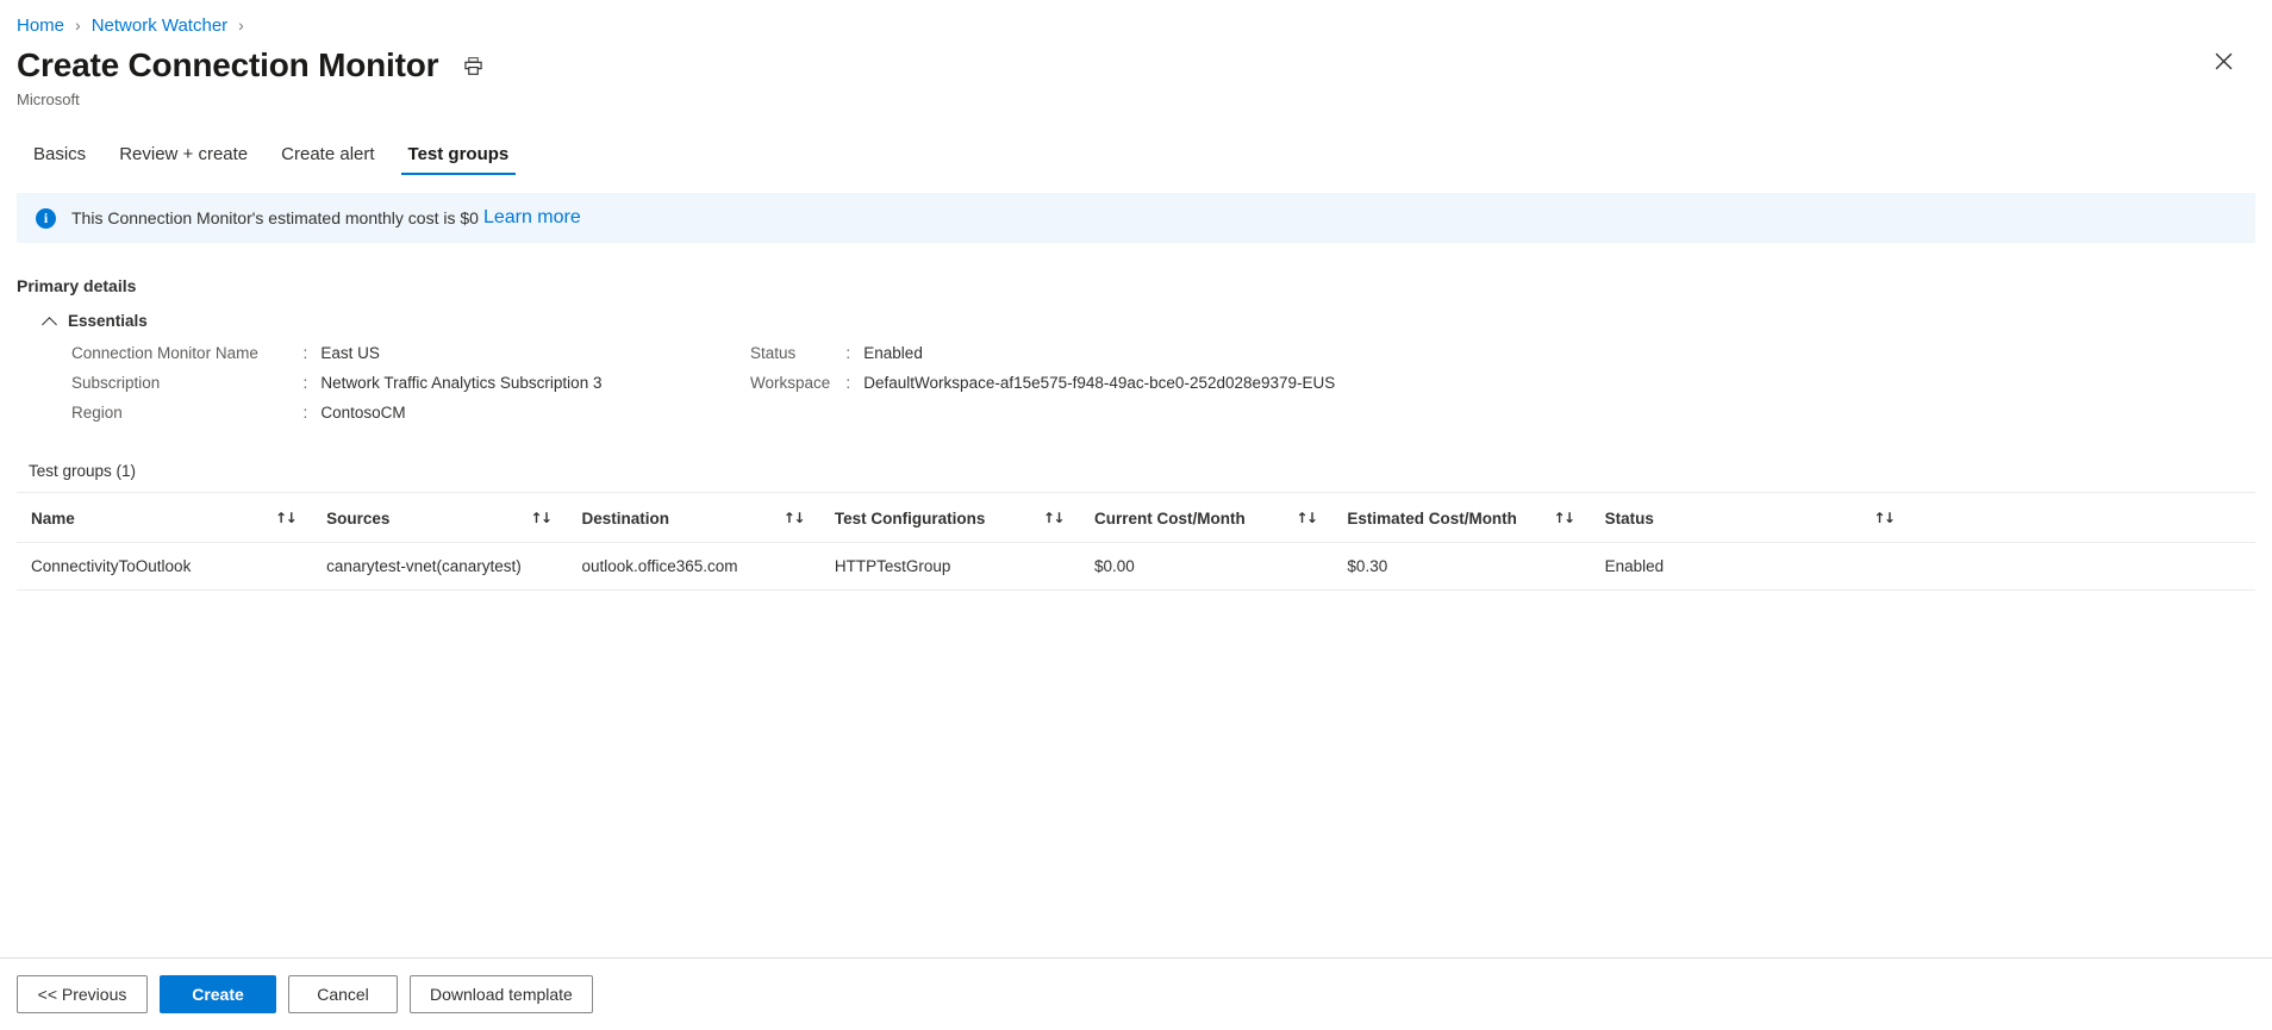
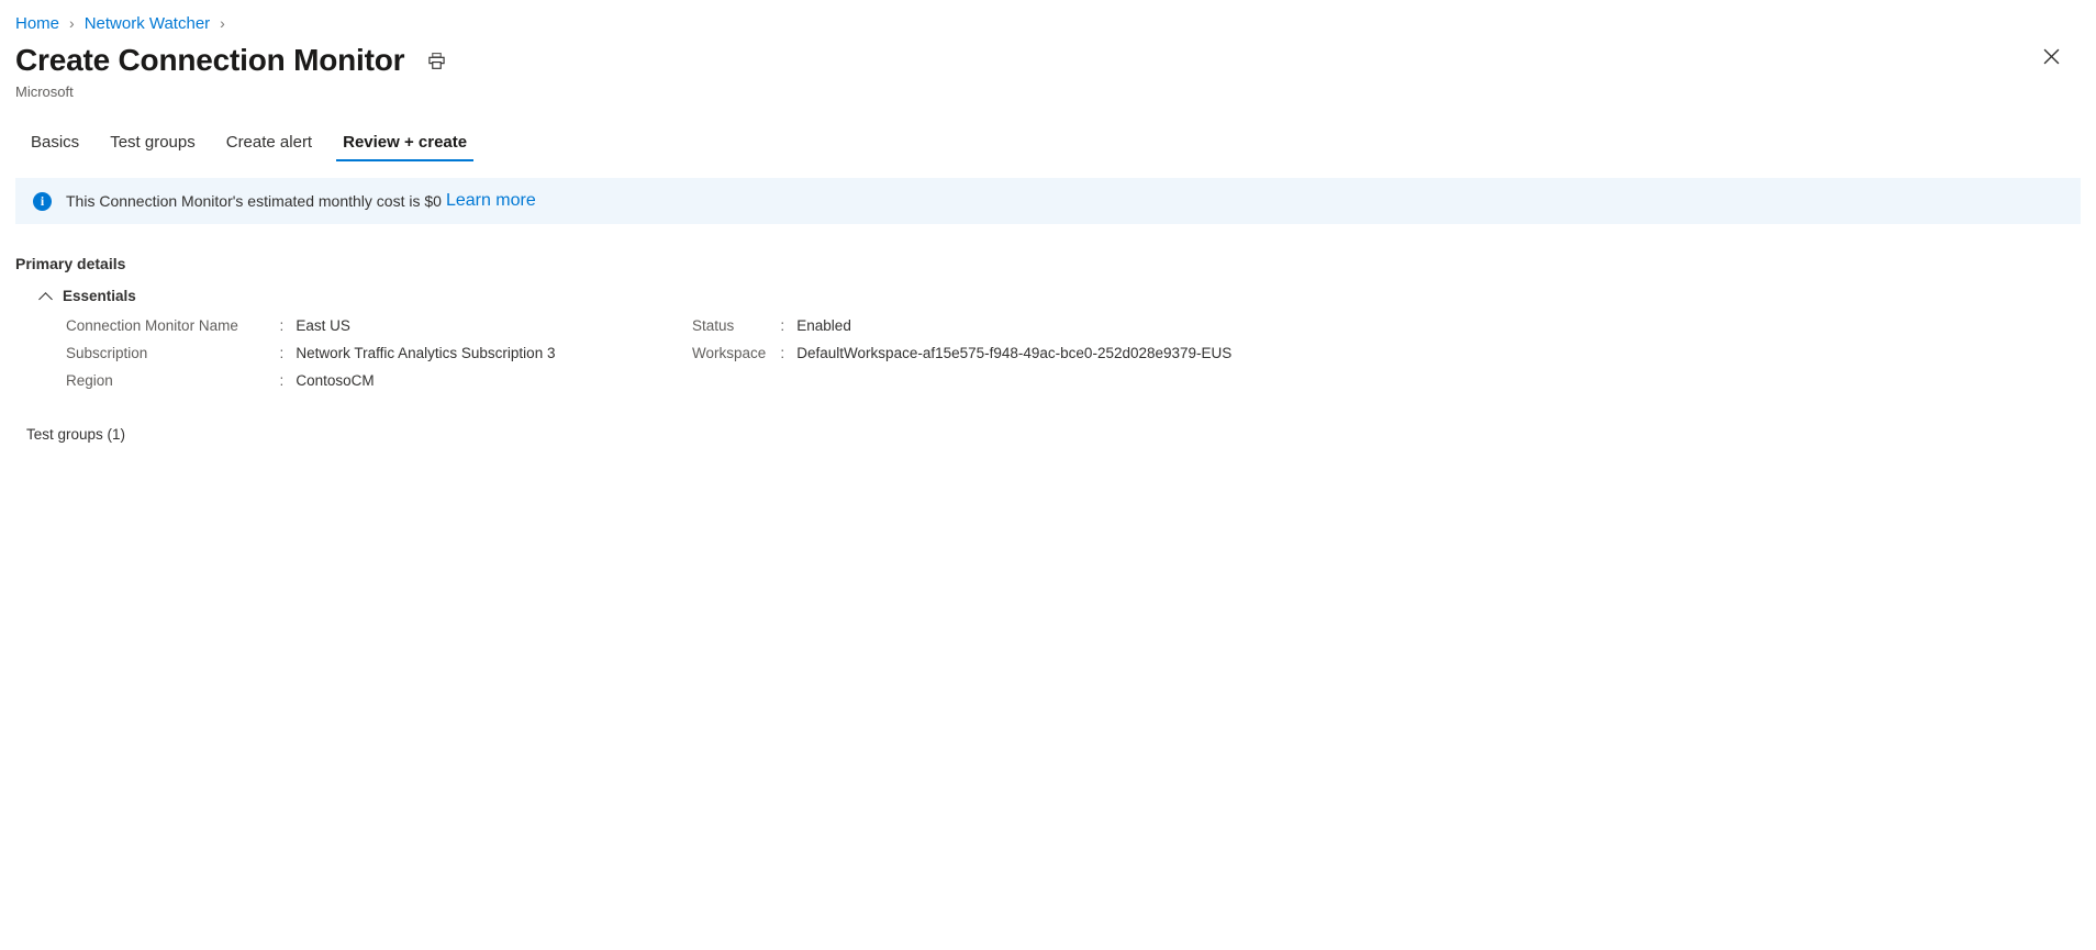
  Home
  ›
  Network Watcher
  ›
  Create Connection Monitor
  Microsoft
  Basics
- Review + create
+ Test groups
  Create alert
- Test groups
+ Review + create
  i
  This Connection Monitor's estimated monthly cost is $0
  Learn more
  Primary details
  Essentials
  Connection Monitor Name
  :
  East US
  Subscription
  :
  Network Traffic Analytics Subscription 3
  Region
  :
  ContosoCM
  Status
  :
  Enabled
  Workspace
  :
  DefaultWorkspace-af15e575-f948-49ac-bce0-252d028e9379-EUS
  Test groups (1)
- Name ↑↓	Sources ↑↓	Destination ↑↓	Test Configurations ↑↓	Current Cost/Month ↑↓	Estimated Cost/Month ↑↓	Status ↑↓
- ConnectivityToOutlook	canarytest-vnet(canarytest)	outlook.office365.com	HTTPTestGroup	$0.00	$0.30	Enabled
- << Previous
- Create
- Cancel
- Download template
